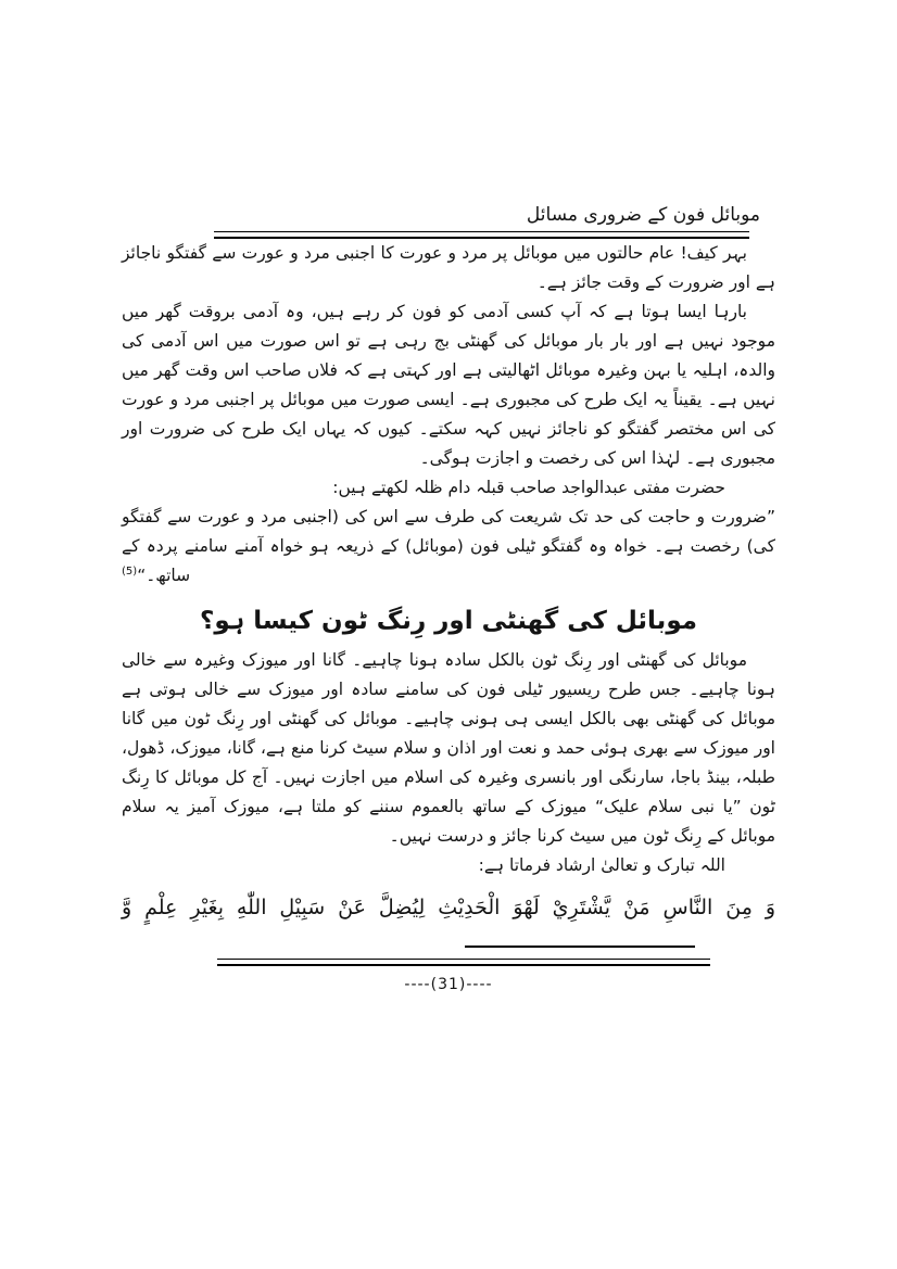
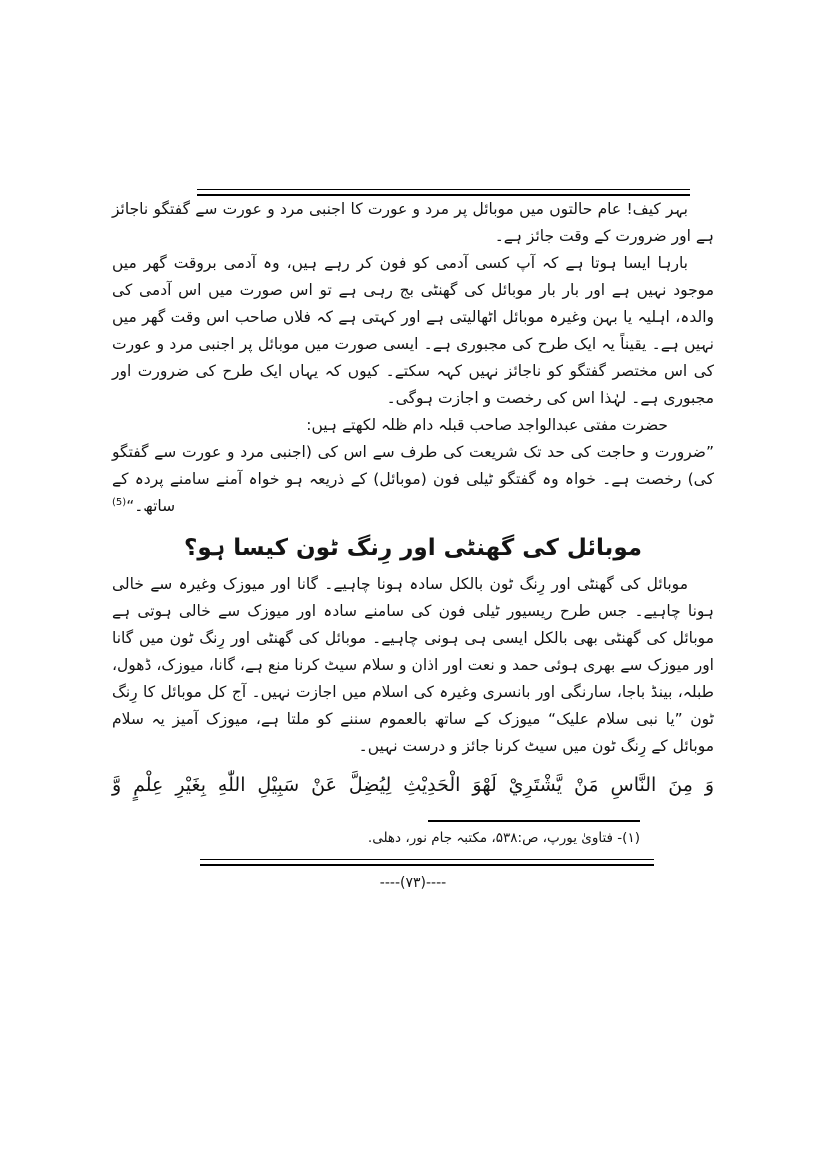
- موبائل فون کے ضروری مسائل
  بہر کیف! عام حالتوں میں موبائل پر مرد و عورت کا اجنبی مرد و عورت سے گفتگو ناجائز ہے اور ضرورت کے وقت جائز ہے۔
  بارہا ایسا ہوتا ہے کہ آپ کسی آدمی کو فون کر رہے ہیں، وہ آدمی بروقت گھر میں موجود نہیں ہے اور بار بار موبائل کی گھنٹی بج رہی ہے تو اس صورت میں اس آدمی کی والدہ، اہلیہ یا بہن وغیرہ موبائل اٹھالیتی ہے اور کہتی ہے کہ فلاں صاحب اس وقت گھر میں نہیں ہے۔ یقیناً یہ ایک طرح کی مجبوری ہے۔ ایسی صورت میں موبائل پر اجنبی مرد و عورت کی اس مختصر گفتگو کو ناجائز نہیں کہہ سکتے۔ کیوں کہ یہاں ایک طرح کی ضرورت اور مجبوری ہے۔ لہٰذا اس کی رخصت و اجازت ہوگی۔
  حضرت مفتی عبدالواجد صاحب قبلہ دام ظلہ لکھتے ہیں:
  ”ضرورت و حاجت کی حد تک شریعت کی طرف سے اس کی (اجنبی مرد و عورت سے گفتگو کی) رخصت ہے۔ خواہ وہ گفتگو ٹیلی فون (موبائل) کے ذریعہ ہو خواہ آمنے سامنے پردہ کے ساتھ۔“(5)
  موبائل کی گھنٹی اور رِنگ ٹون کیسا ہو؟
  موبائل کی گھنٹی اور رِنگ ٹون بالکل سادہ ہونا چاہیے۔ گانا اور میوزک وغیرہ سے خالی ہونا چاہیے۔ جس طرح ریسیور ٹیلی فون کی سامنے سادہ اور میوزک سے خالی ہوتی ہے موبائل کی گھنٹی بھی بالکل ایسی ہی ہونی چاہیے۔ موبائل کی گھنٹی اور رِنگ ٹون میں گانا اور میوزک سے بھری ہوئی حمد و نعت اور اذان و سلام سیٹ کرنا منع ہے، گانا، میوزک، ڈھول، طبلہ، بینڈ باجا، سارنگی اور بانسری وغیرہ کی اسلام میں اجازت نہیں۔ آج کل موبائل کا رِنگ ٹون ”یا نبی سلام علیک“ میوزک کے ساتھ بالعموم سننے کو ملتا ہے، میوزک آمیز یہ سلام موبائل کے رِنگ ٹون میں سیٹ کرنا جائز و درست نہیں۔
- اللہ تبارک و تعالیٰ ارشاد فرماتا ہے:
  وَ مِنَ النَّاسِ مَنْ يَّشْتَرِيْ لَهْوَ الْحَدِيْثِ لِيُضِلَّ عَنْ سَبِيْلِ اللّٰهِ بِغَيْرِ عِلْمٍ وَّ
+ (۱)- فتاویٰ یورپ، ص:۵۳۸، مکتبہ جام نور، دھلی.
- ----(31)----
+ ----(۷۳)----
